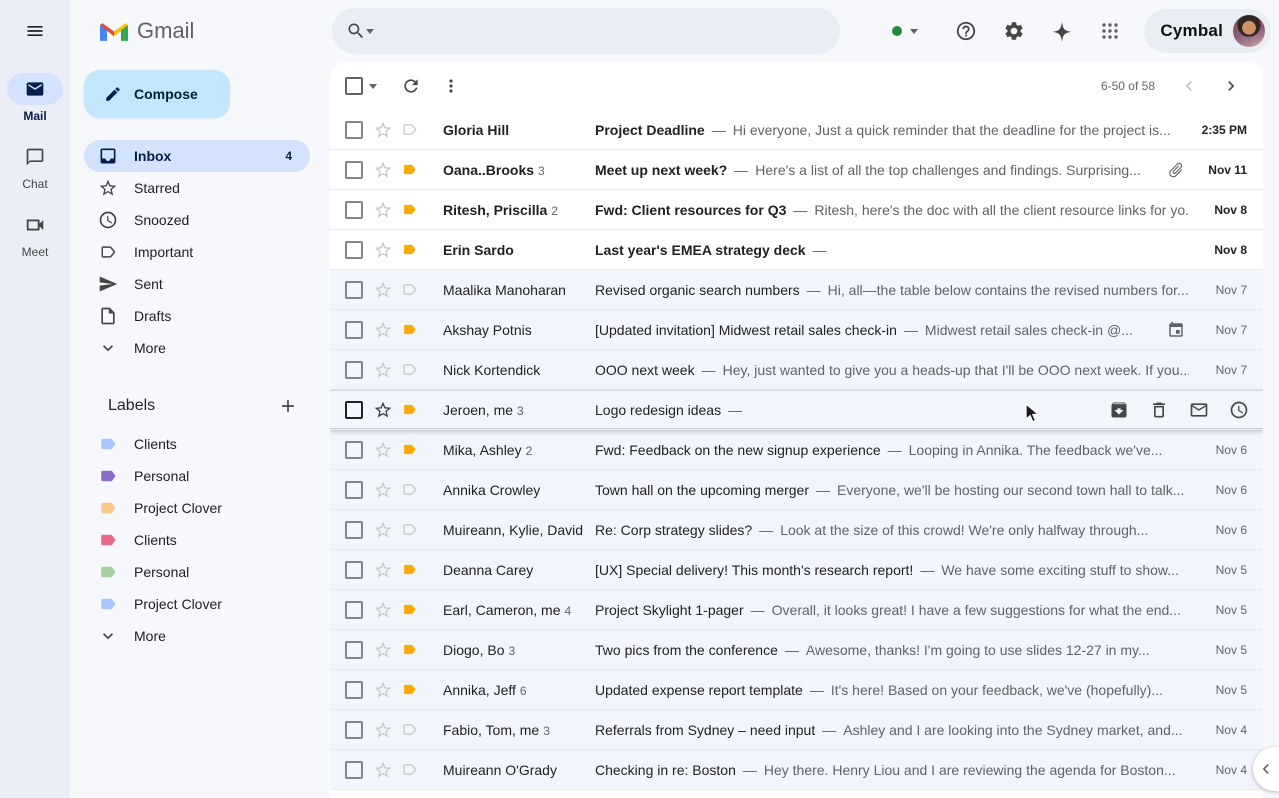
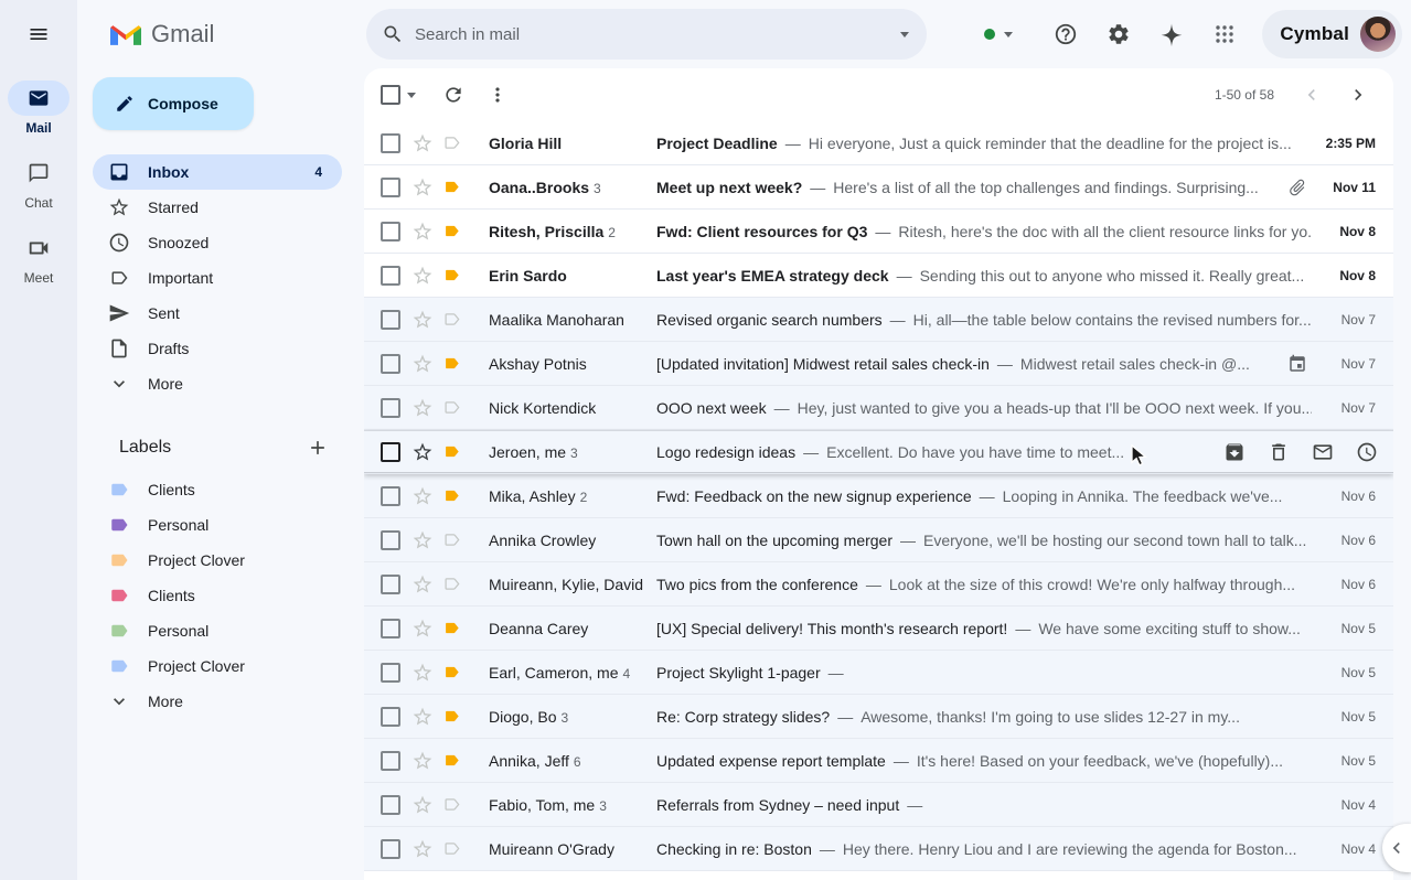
  Mail
  Chat
  Meet
  Gmail
+ Search in mail
  Cymbal
  Compose
  Inbox
  4
  Starred
  Snoozed
  Important
  Sent
  Drafts
  More
  Labels
  Clients
  Personal
  Project Clover
  Clients
  Personal
  Project Clover
  More
- 6-50 of 58
+ 1-50 of 58
  Gloria Hill
  Project Deadline
  —
  Hi everyone, Just a quick reminder that the deadline for the project is...
  2:35 PM
  Oana..Brooks 3
  Meet up next week?
  —
  Here's a list of all the top challenges and findings. Surprising...
  Nov 11
  Ritesh, Priscilla 2
  Fwd: Client resources for Q3
  —
  Ritesh, here's the doc with all the client resource links for yo.
  Nov 8
  Erin Sardo
  Last year's EMEA strategy deck
  —
+ Sending this out to anyone who missed it. Really great...
  Nov 8
  Maalika Manoharan
  Revised organic search numbers
  —
  Hi, all—the table below contains the revised numbers for...
  Nov 7
  Akshay Potnis
  [Updated invitation] Midwest retail sales check-in
  —
  Midwest retail sales check-in @...
  Nov 7
  Nick Kortendick
  OOO next week
  —
  Hey, just wanted to give you a heads-up that I'll be OOO next week. If you..
  Nov 7
  Jeroen, me 3
  Logo redesign ideas
  —
+ Excellent. Do have you have time to meet...
  Mika, Ashley 2
  Fwd: Feedback on the new signup experience
  —
  Looping in Annika. The feedback we've...
  Nov 6
  Annika Crowley
  Town hall on the upcoming merger
  —
  Everyone, we'll be hosting our second town hall to talk...
  Nov 6
  Muireann, Kylie, David
- Re: Corp strategy slides?
+ Two pics from the conference
  —
  Look at the size of this crowd! We're only halfway through...
  Nov 6
  Deanna Carey
  [UX] Special delivery! This month's research report!
  —
  We have some exciting stuff to show...
  Nov 5
  Earl, Cameron, me 4
  Project Skylight 1-pager
  —
- Overall, it looks great! I have a few suggestions for what the end...
  Nov 5
  Diogo, Bo 3
- Two pics from the conference
+ Re: Corp strategy slides?
  —
  Awesome, thanks! I'm going to use slides 12-27 in my...
  Nov 5
  Annika, Jeff 6
  Updated expense report template
  —
  It's here! Based on your feedback, we've (hopefully)...
  Nov 5
  Fabio, Tom, me 3
  Referrals from Sydney – need input
  —
- Ashley and I are looking into the Sydney market, and...
  Nov 4
  Muireann O'Grady
  Checking in re: Boston
  —
  Hey there. Henry Liou and I are reviewing the agenda for Boston...
  Nov 4
